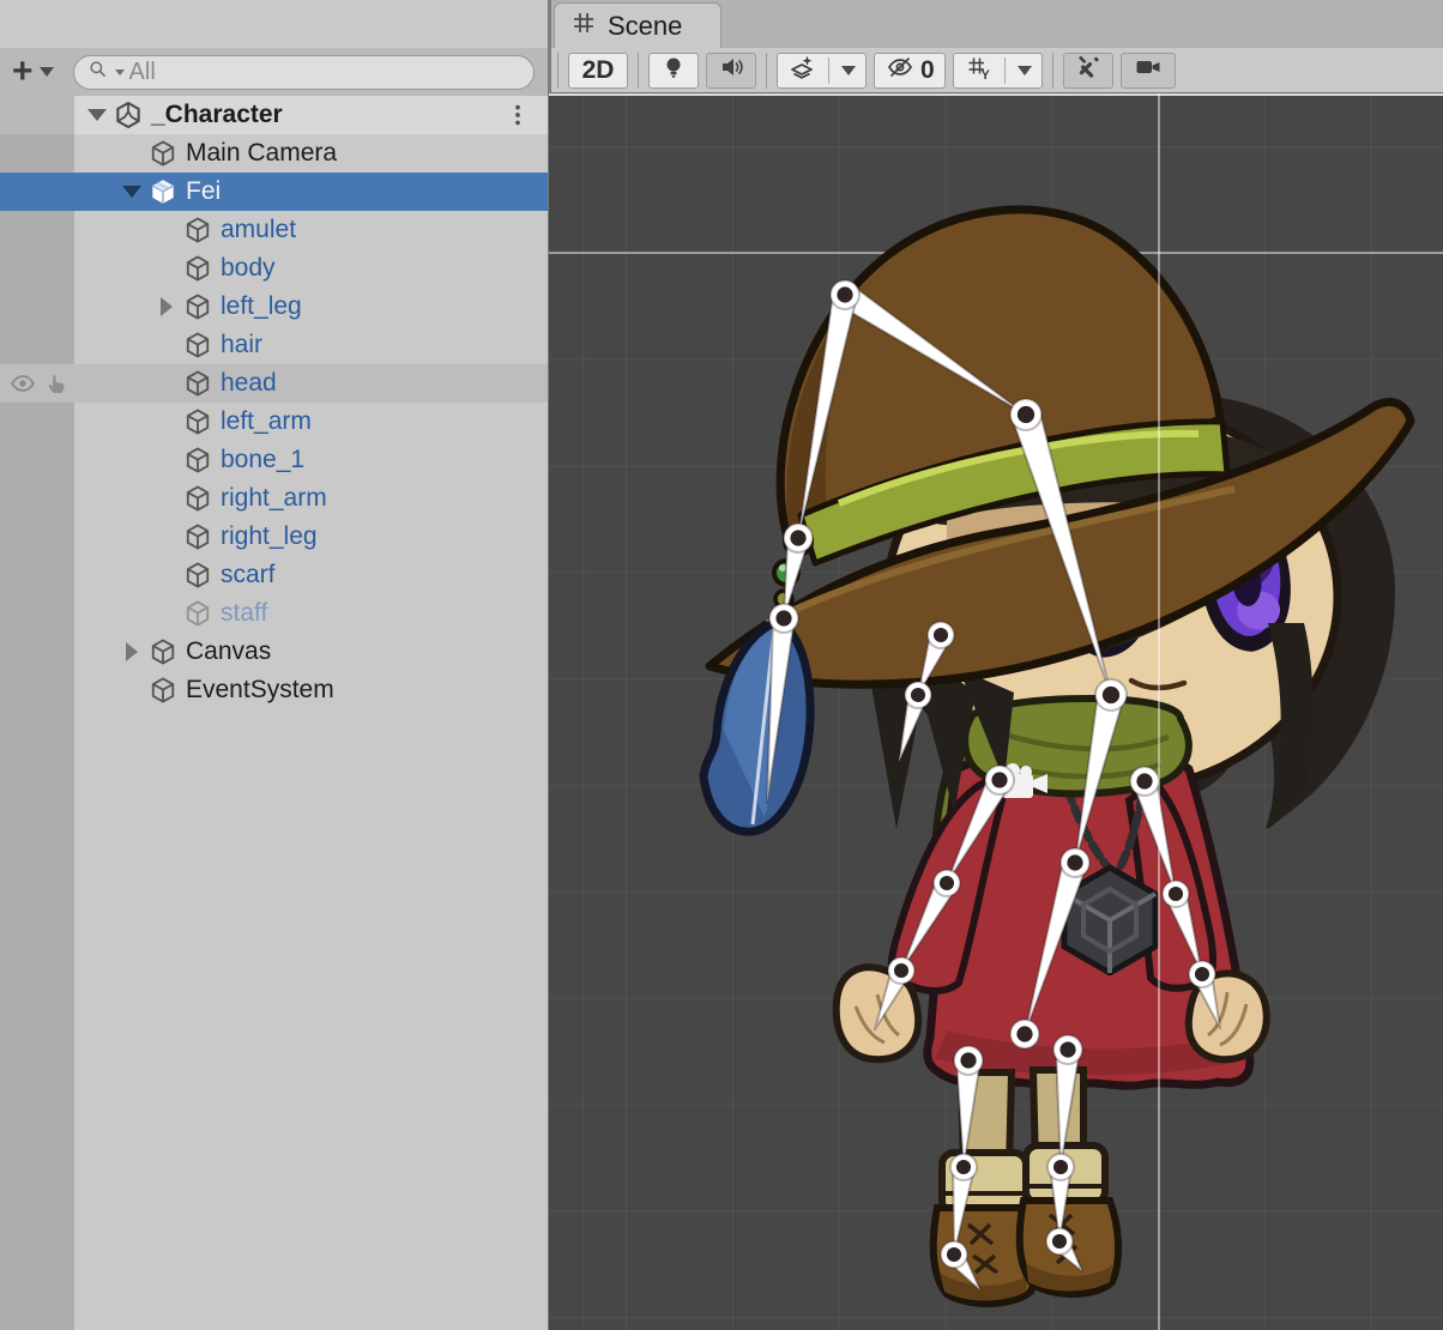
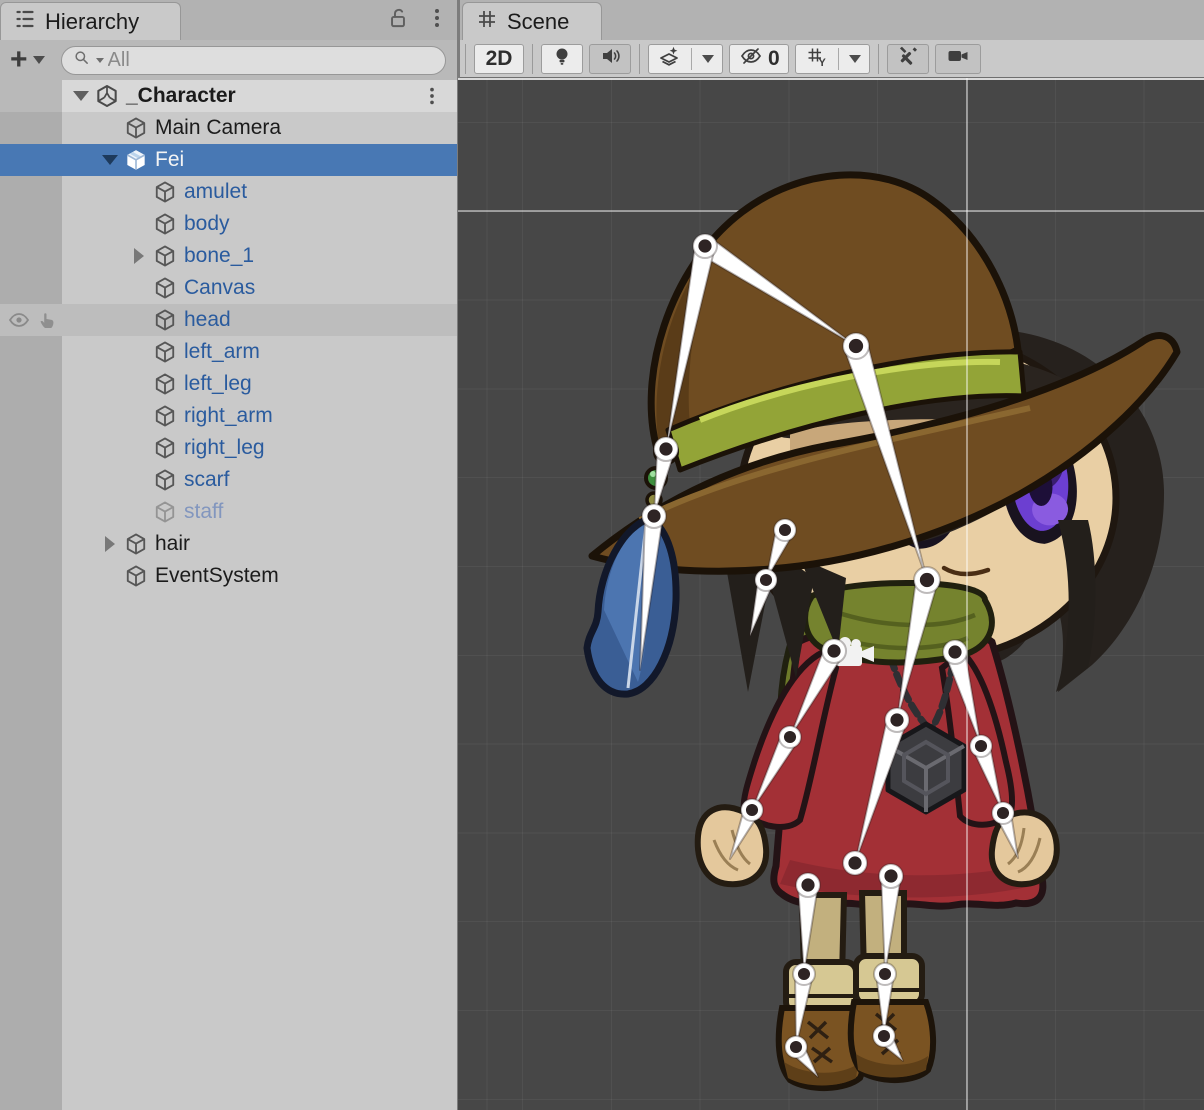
+ Hierarchy
  +
  All
  _Character
  Main Camera
  Fei
  amulet
  body
- left_leg
+ bone_1
- hair
+ Canvas
  head
  left_arm
- bone_1
+ left_leg
  right_arm
  right_leg
  scarf
  staff
- Canvas
+ hair
  EventSystem
  Scene
  2D
  0
  Y
